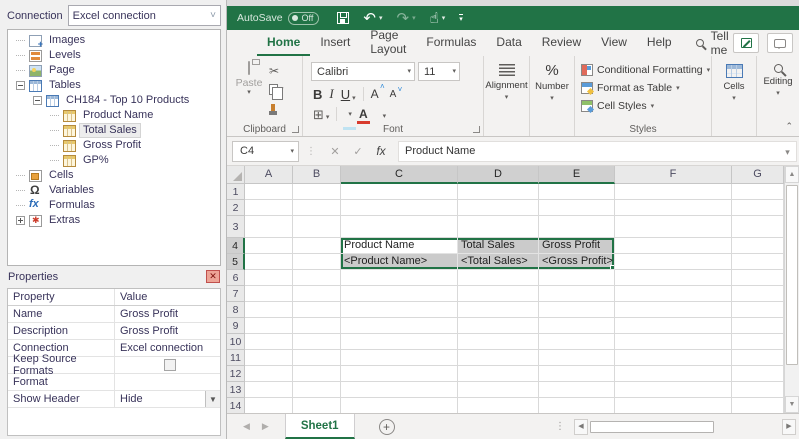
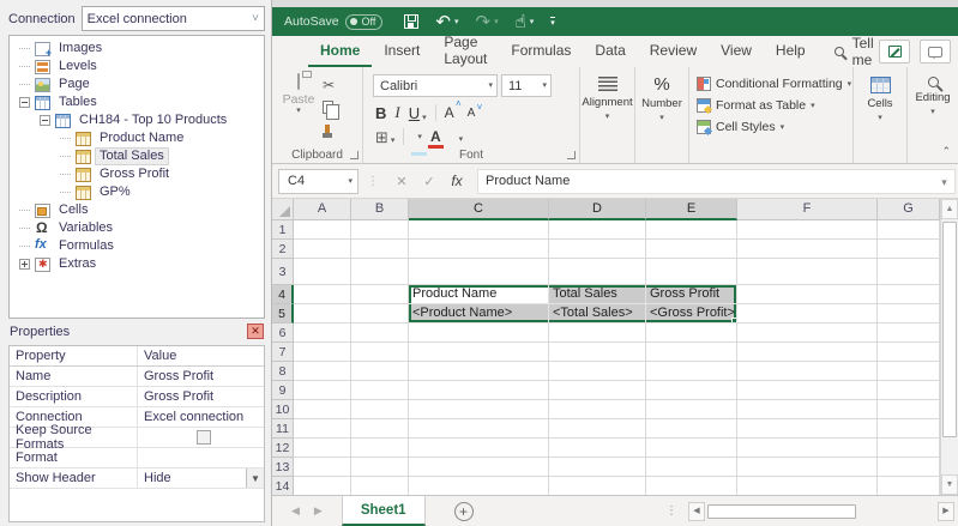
  Connection
  Excel connection
  ˅
  Images
  Levels
  Page
  Tables
  CH184 - Top 10 Products
  Product Name
  Total Sales
  Gross Profit
  GP%
  Cells
  Variables
  Formulas
  Extras
  Properties
  ✕
  Property
  Value
  Name
  Gross Profit
  Description
  Gross Profit
  Connection
  Excel connection
  Keep Source Formats
  Format
  Show Header
  Hide
  ▼
  AutoSave
  Off
  ↶
  ↷
  ☝
  Home
  Insert
  Page Layout
  Formulas
  Data
  Review
  View
  Help
  Tell me
  Paste
  ✂
  Clipboard
  Calibri
  11
  B
  I
  U
  A
  A
  ⊞
  A
  Font
  Alignment
  %
  Number
  Conditional Formatting
  Format as Table
  Cell Styles
- Styles
  Cells
  Editing
  ⌃
  C4
  ⋮
  ✕
  ✓
  fx
  Product Name
  ▾
  A
  B
  C
  D
  E
  F
  G
  1
  2
  3
  4
  Product Name
  Total Sales
  Gross Profit
  5
  <Product Name>
  <Total Sales>
  <Gross Profit>
  6
  7
  8
  9
  10
  11
  12
  13
  14
  ◀
  ▶
  Sheet1
  +
  ⋮
